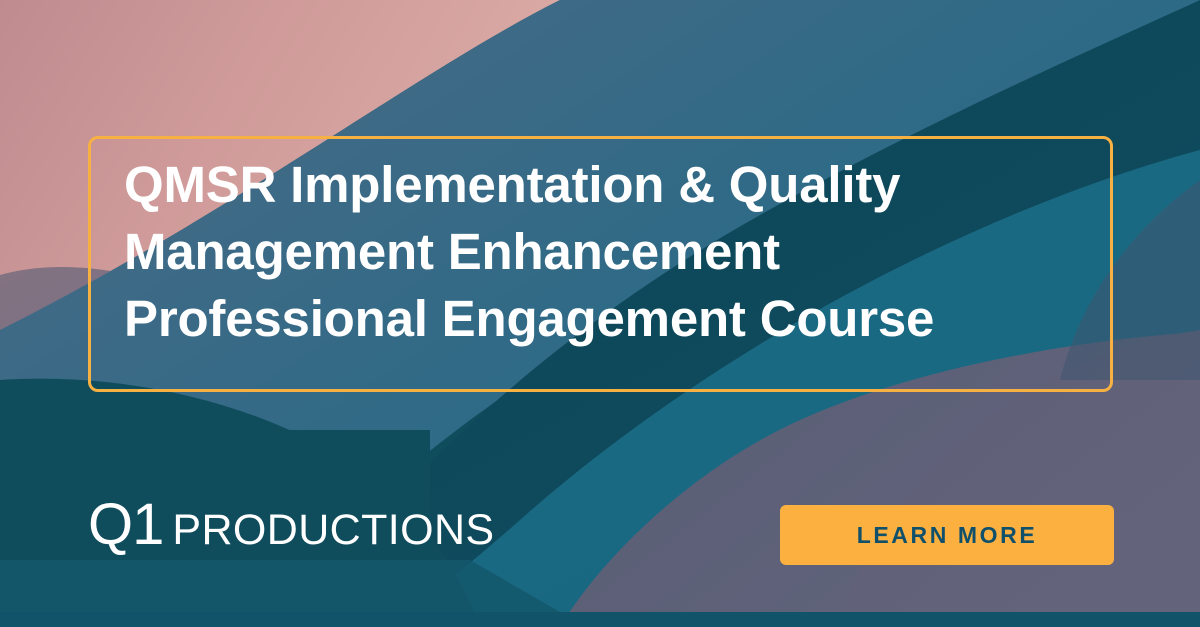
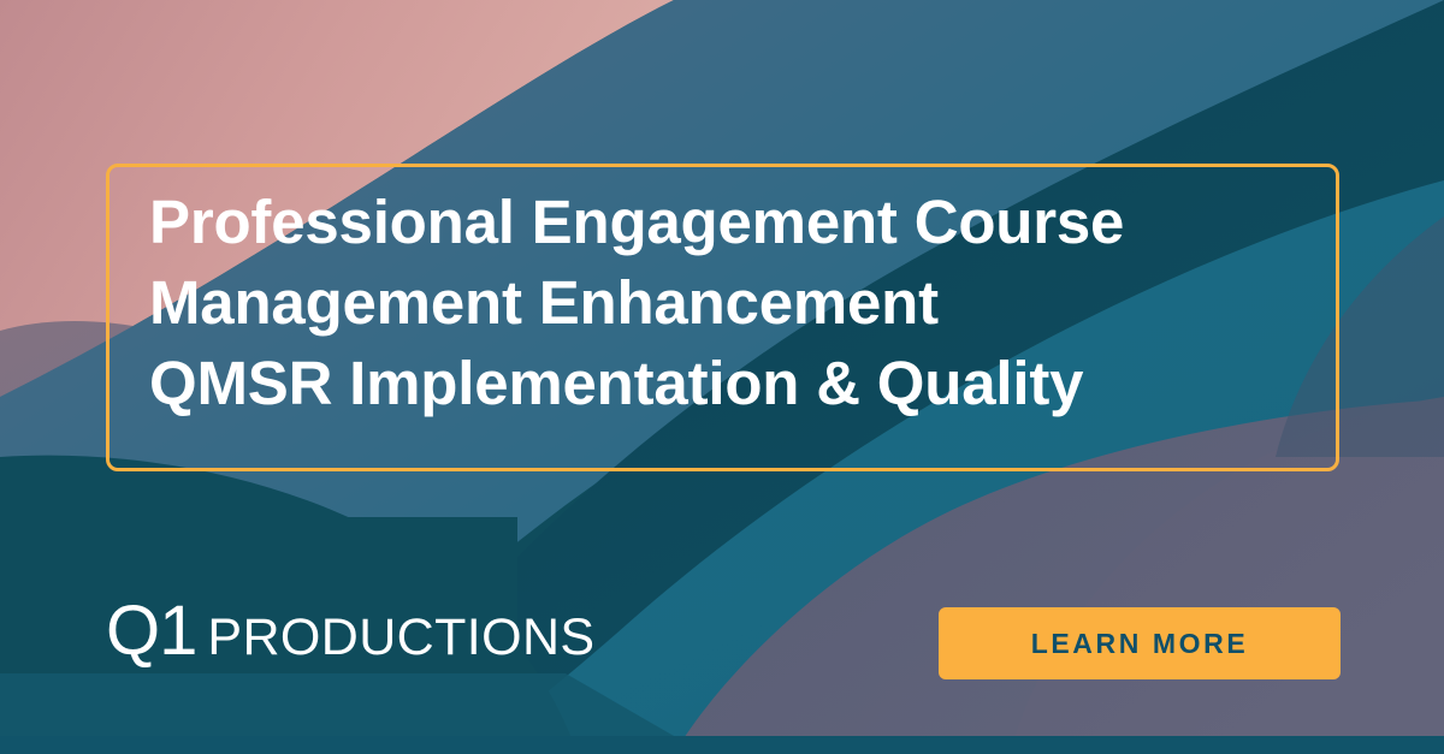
- QMSR Implementation & Quality
+ Professional Engagement Course
  Management Enhancement
- Professional Engagement Course
+ QMSR Implementation & Quality
  Q1
  PRODUCTIONS
  LEARN MORE
